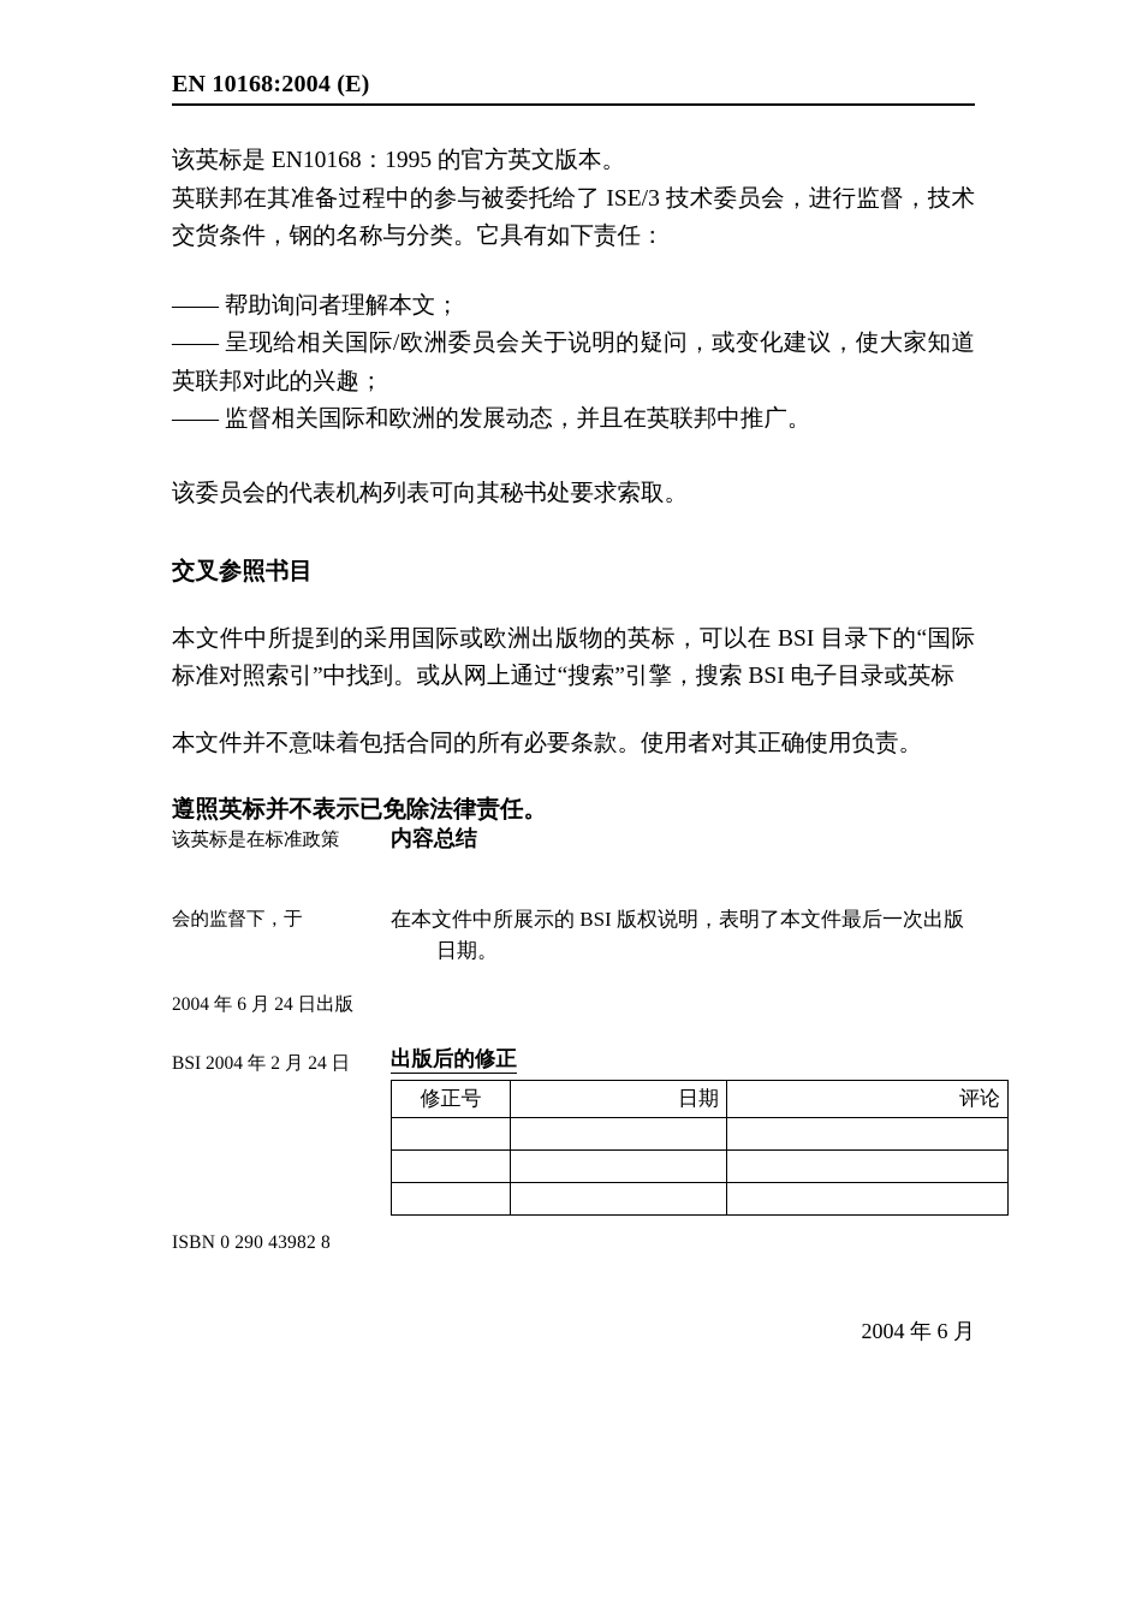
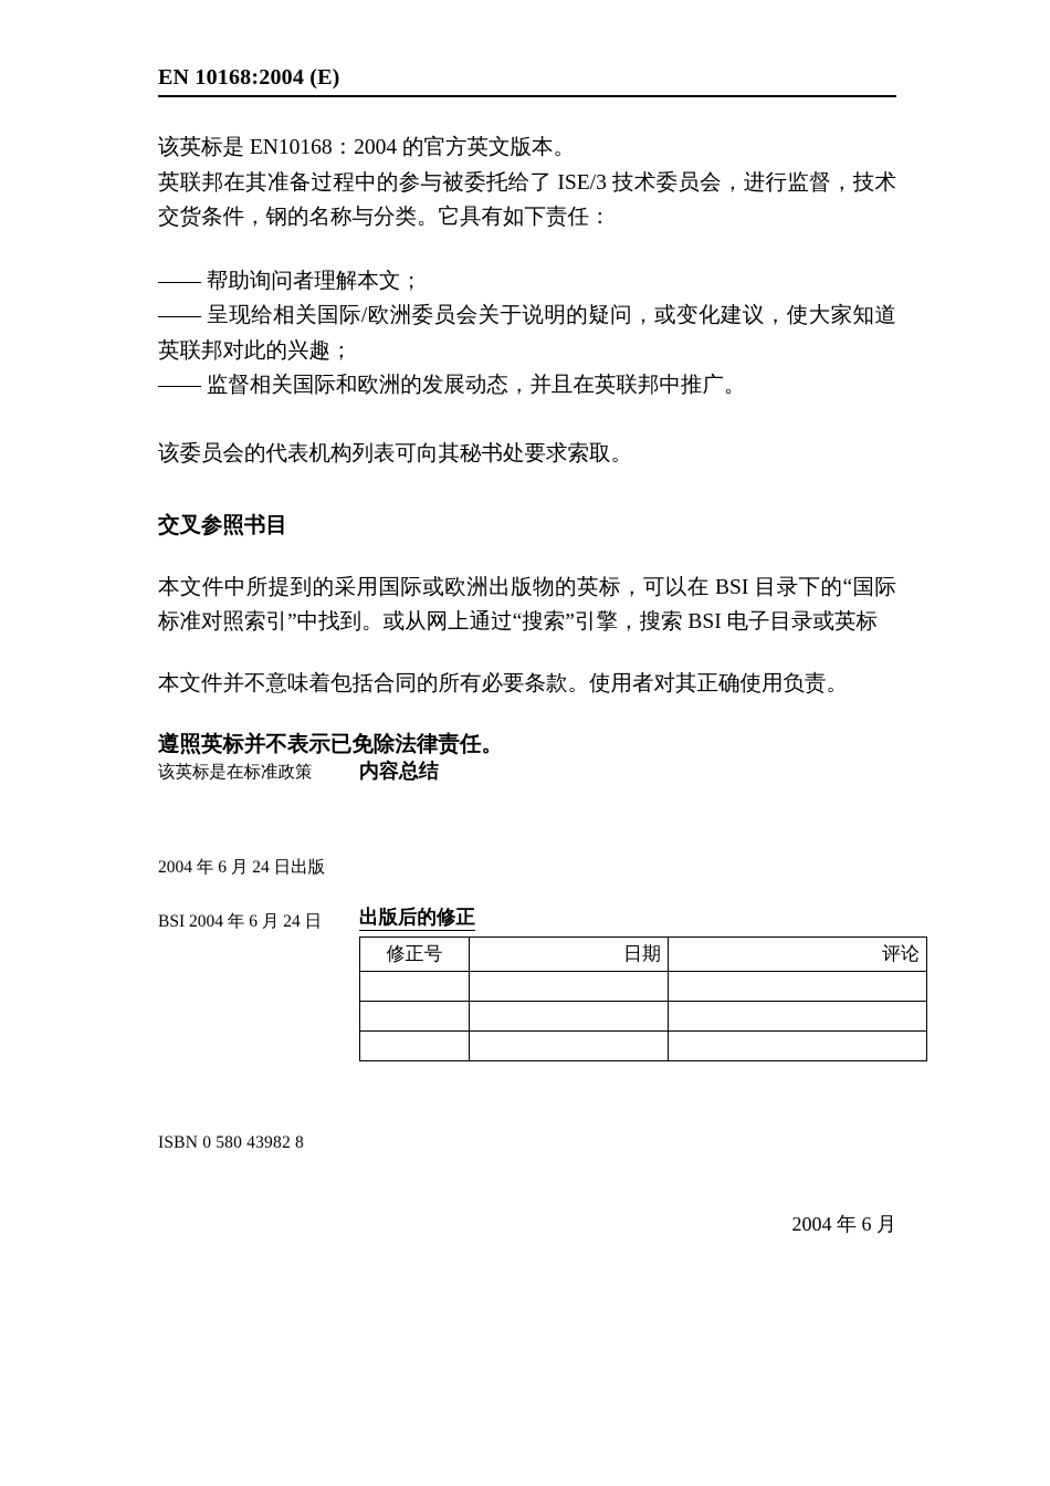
  EN 10168:2004 (E)
- 该英标是 EN10168：1995 的官方英文版本。
+ 该英标是 EN10168：2004 的官方英文版本。
  英联邦在其准备过程中的参与被委托给了 ISE/3 技术委员会，进行监督，技术交货条件，钢的名称与分类。它具有如下责任：
  —— 帮助询问者理解本文；
  —— 呈现给相关国际/欧洲委员会关于说明的疑问，或变化建议，使大家知道英联邦对此的兴趣；
  —— 监督相关国际和欧洲的发展动态，并且在英联邦中推广。
  该委员会的代表机构列表可向其秘书处要求索取。
  交叉参照书目
  本文件中所提到的采用国际或欧洲出版物的英标，可以在 BSI 目录下的“国际标准对照索引”中找到。或从网上通过“搜索”引擎，搜索 BSI 电子目录或英标
  本文件并不意味着包括合同的所有必要条款。使用者对其正确使用负责。
  遵照英标并不表示已免除法律责任。
  该英标是在标准政策
  内容总结
- 会的监督下，于
- 在本文件中所展示的 BSI 版权说明，表明了本文件最后一次出版日期。
  2004 年 6 月 24 日出版
- BSI 2004 年 2 月 24 日
+ BSI 2004 年 6 月 24 日
  出版后的修正
  修正号	日期	评论
- ISBN 0 290 43982 8
+ ISBN 0 580 43982 8
  2004 年 6 月
